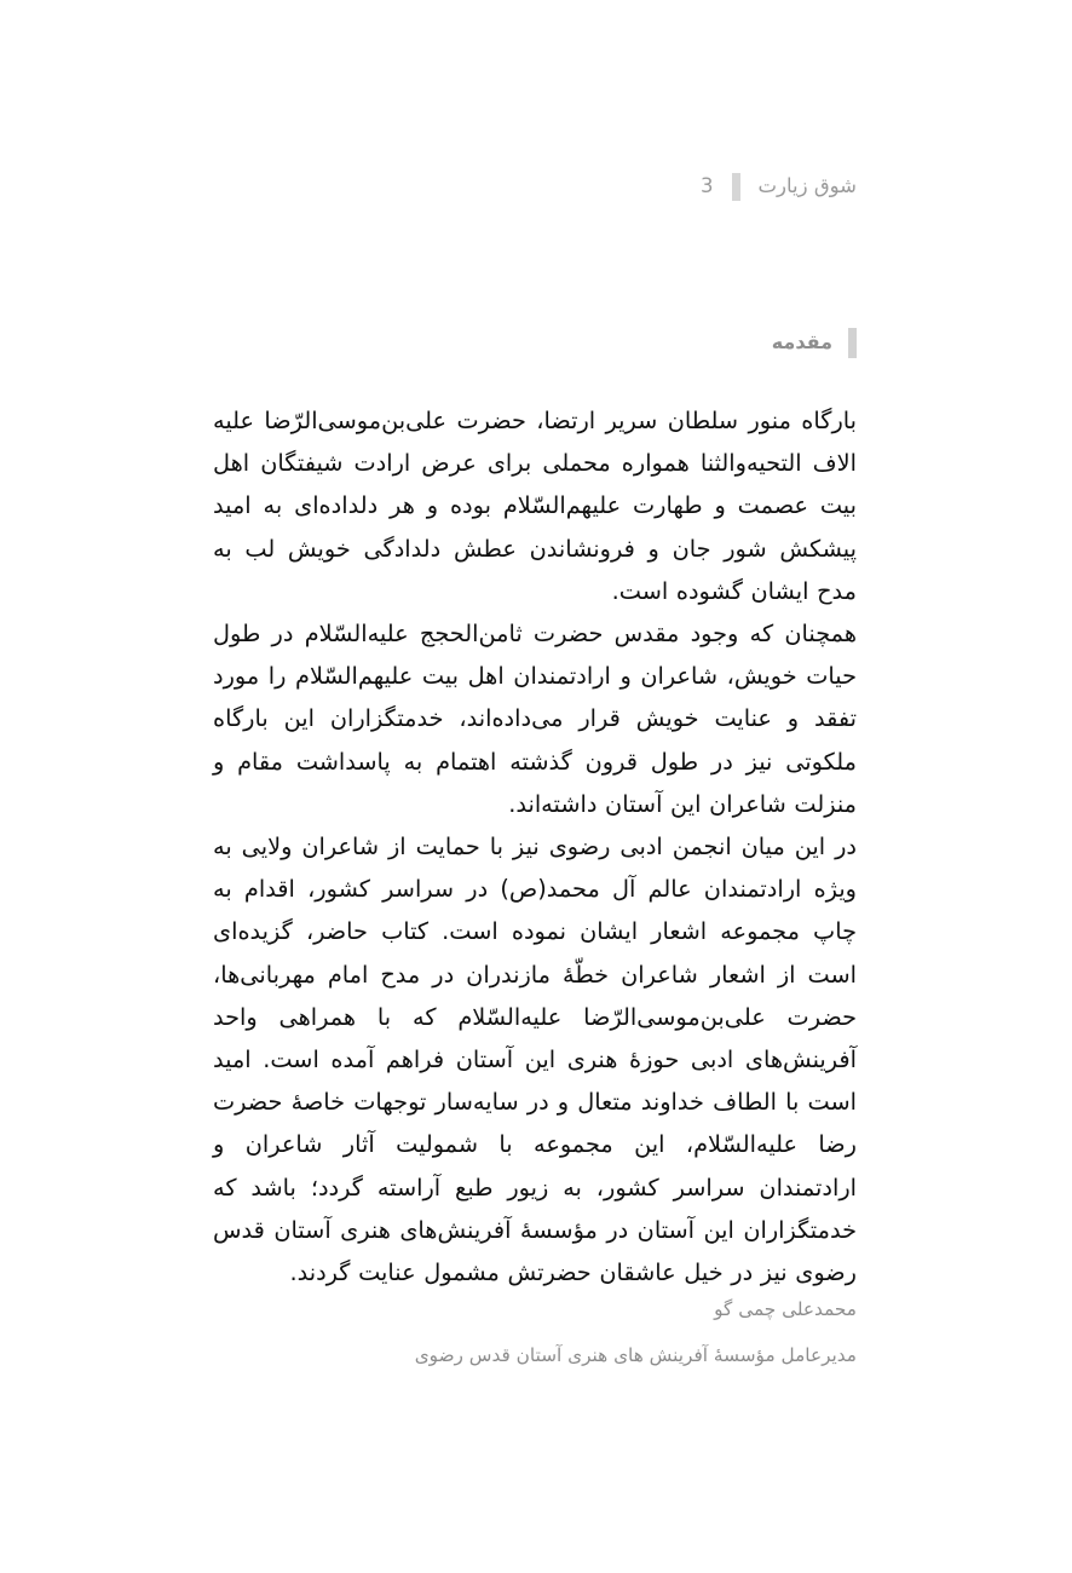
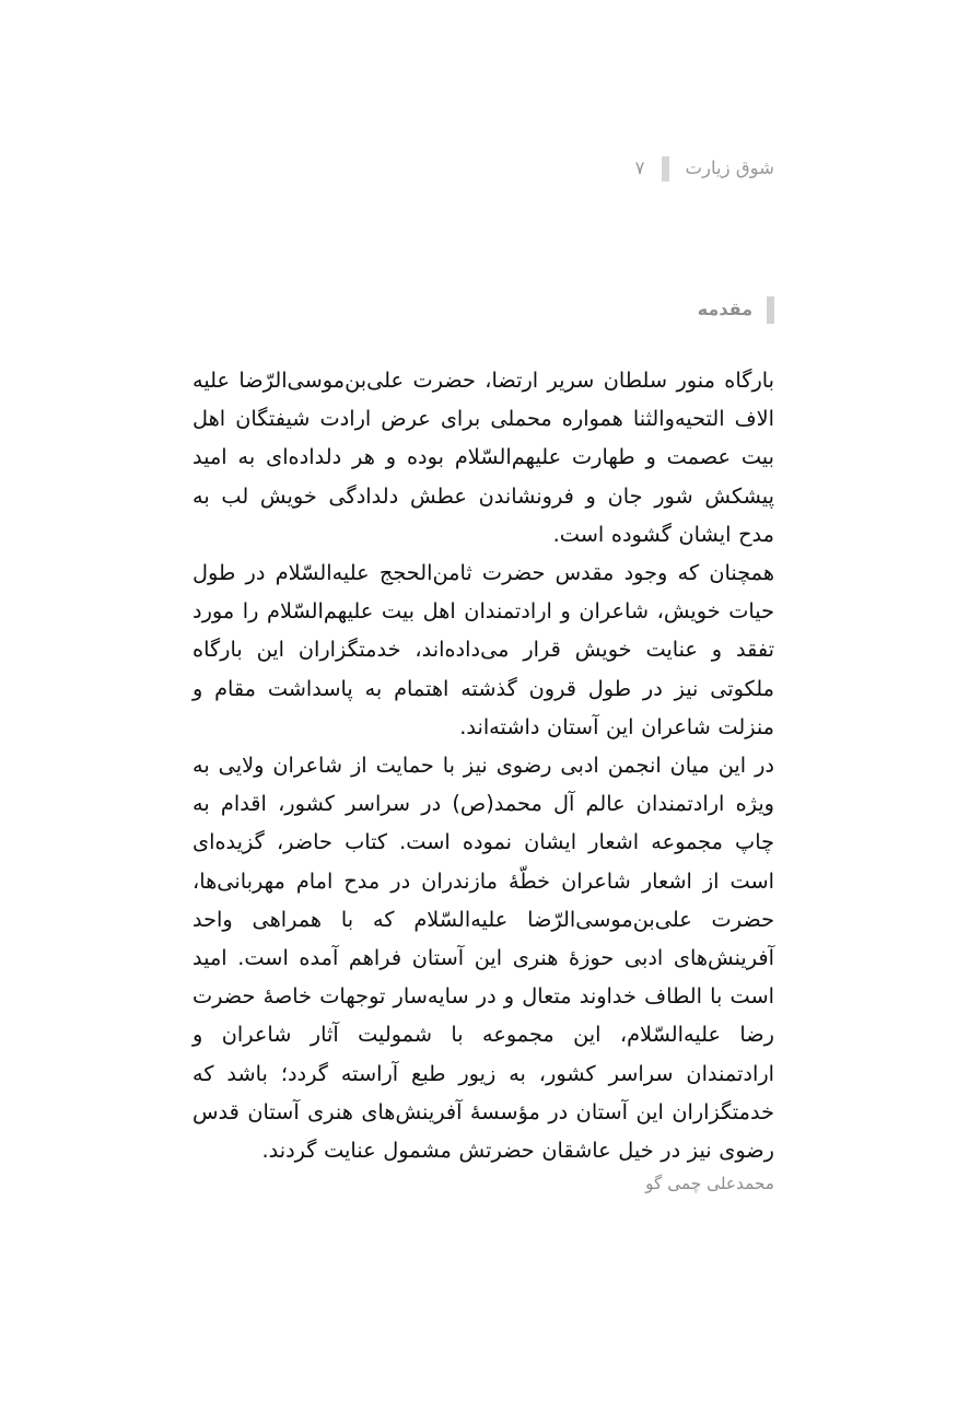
  شوق زیارت
- 3
+ ۷
  مقدمه
  بارگاه منور سلطان سریر ارتضا، حضرت علی‌بن‌موسی‌الرّضا علیه الاف التحیه‌والثنا همواره محملی برای عرض ارادت شیفتگان اهل بیت عصمت و طهارت علیهم‌السّلام بوده و هر دلداده‌ای به امید پیشکش شور جان و فرونشاندن عطش دلدادگی خویش لب به مدح ایشان گشوده است.
  همچنان که وجود مقدس حضرت ثامن‌الحجج علیه‌السّلام در طول حیات خویش، شاعران و ارادتمندان اهل بیت علیهم‌السّلام را مورد تفقد و عنایت خویش قرار می‌داده‌اند، خدمتگزاران این بارگاه ملکوتی نیز در طول قرون گذشته اهتمام به پاسداشت مقام و منزلت شاعران این آستان داشته‌اند.
  در این میان انجمن ادبی رضوی نیز با حمایت از شاعران ولایی به ویژه ارادتمندان عالم آل محمد(ص) در سراسر کشور، اقدام به چاپ مجموعه اشعار ایشان نموده است. کتاب حاضر، گزیده‌ای است از اشعار شاعران خطّهٔ مازندران در مدح امام مهربانی‌ها، حضرت علی‌بن‌موسی‌الرّضا علیه‌السّلام که با همراهی واحد آفرینش‌های ادبی حوزهٔ هنری این آستان فراهم آمده است. امید است با الطاف خداوند متعال و در سایه‌سار توجهات خاصهٔ حضرت رضا علیه‌السّلام، این مجموعه با شمولیت آثار شاعران و ارادتمندان سراسر کشور، به زیور طبع آراسته گردد؛ باشد که خدمتگزاران این آستان در مؤسسهٔ آفرینش‌های هنری آستان قدس رضوی نیز در خیل عاشقان حضرتش مشمول عنایت گردند.
  محمدعلی چمی گو
- مدیرعامل مؤسسهٔ آفرینش های هنری آستان قدس رضوی
